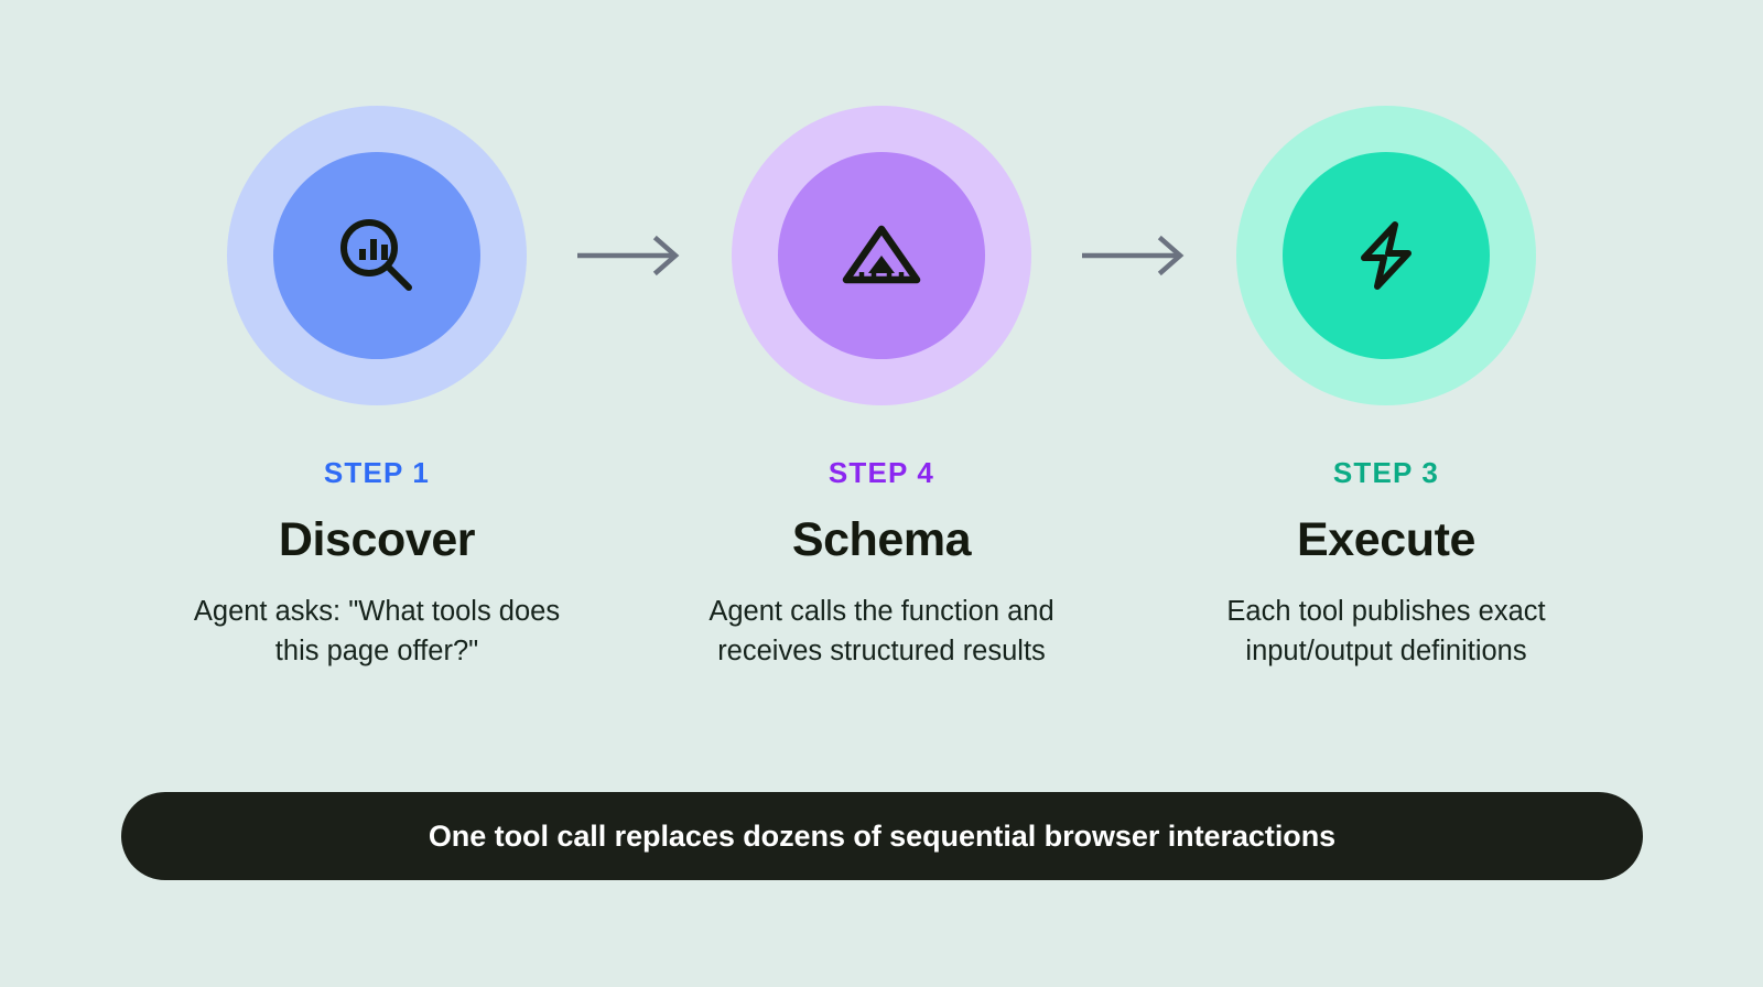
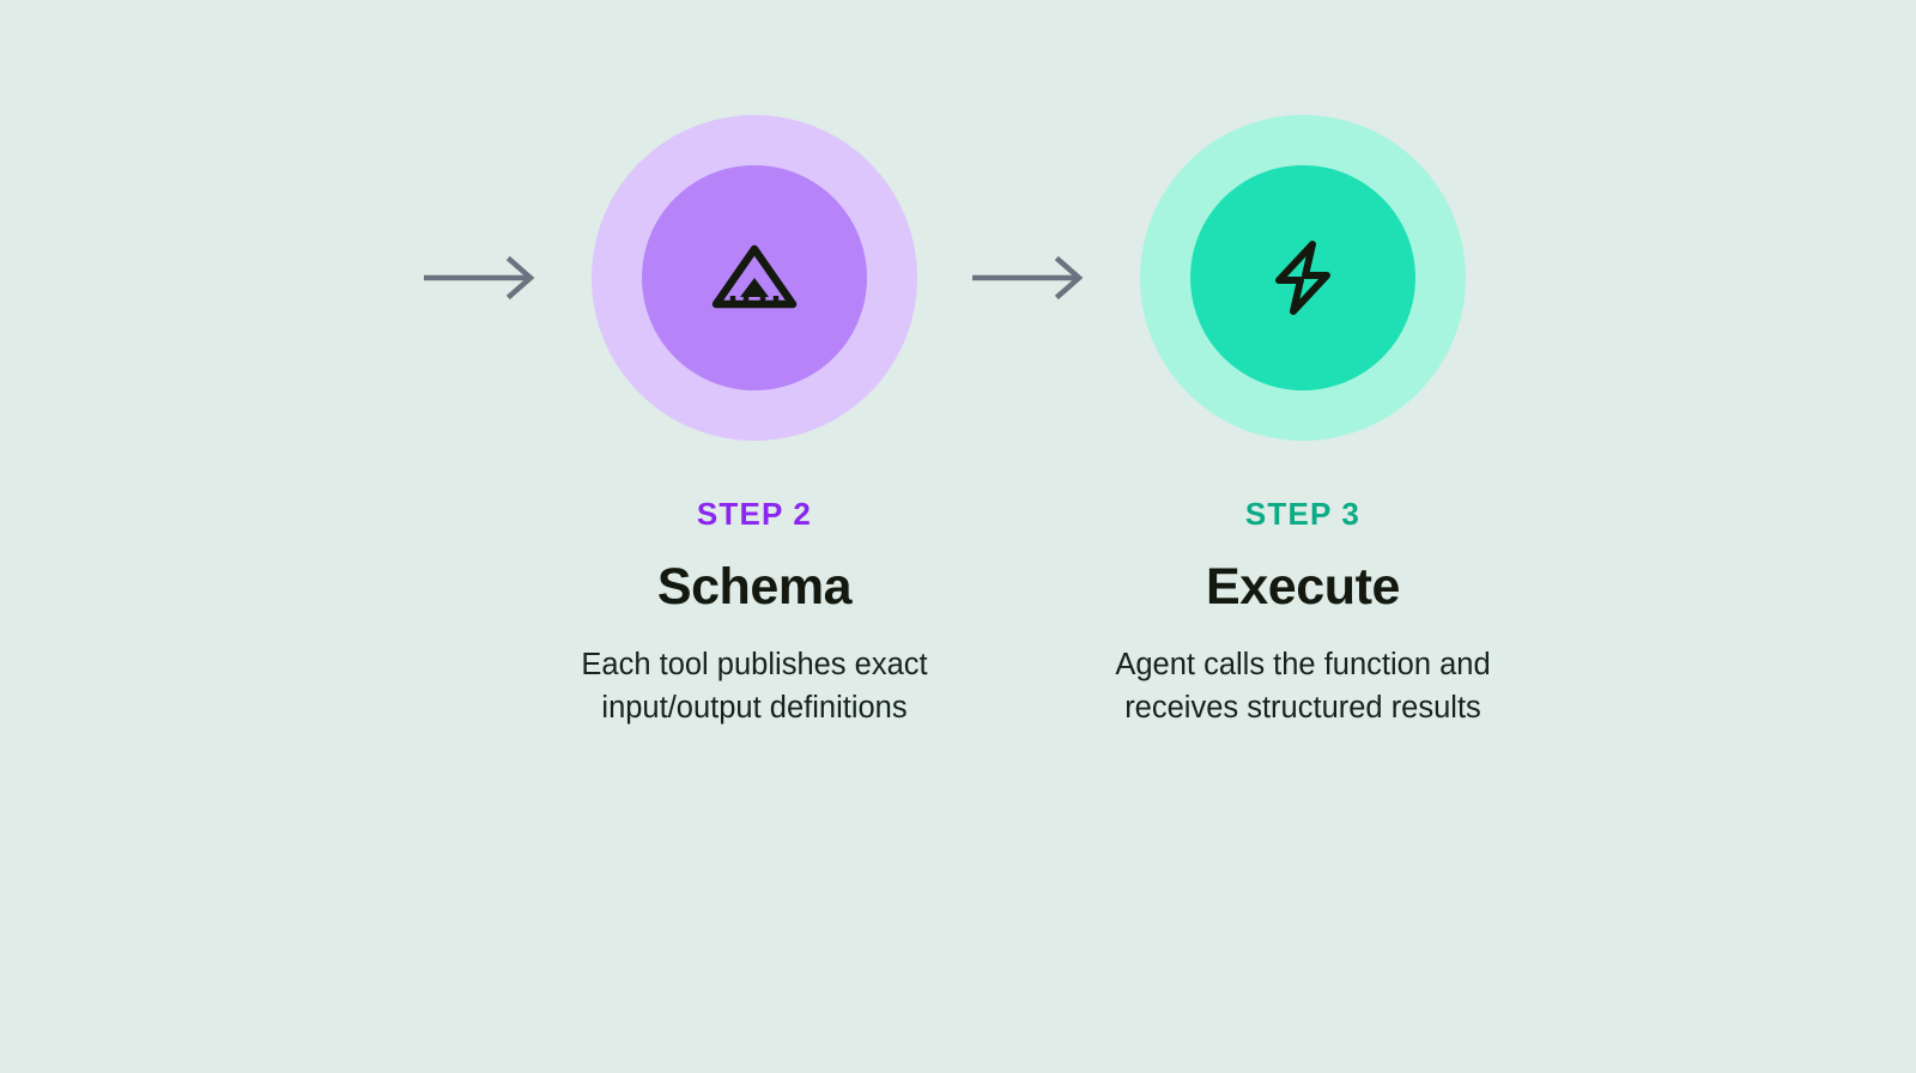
- STEP 1
- Discover
- Agent asks: "What tools does this page offer?"
- STEP 4
+ STEP 2
  Schema
- Agent calls the function and receives structured results
+ Each tool publishes exact input/output definitions
  STEP 3
  Execute
- Each tool publishes exact input/output definitions
+ Agent calls the function and receives structured results
- One tool call replaces dozens of sequential browser interactions
